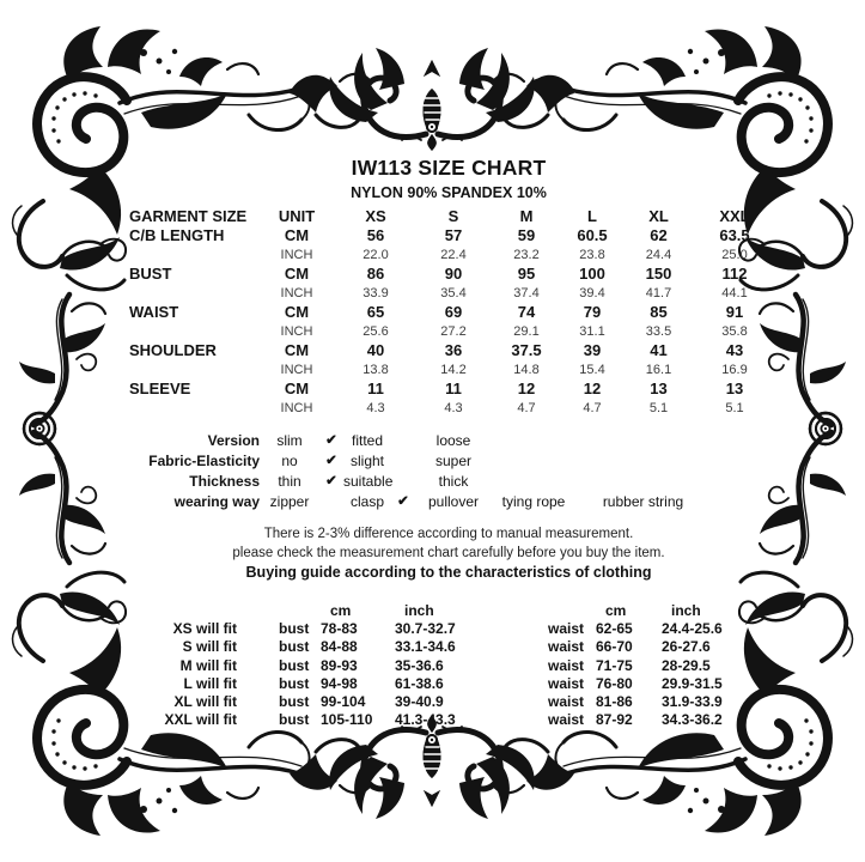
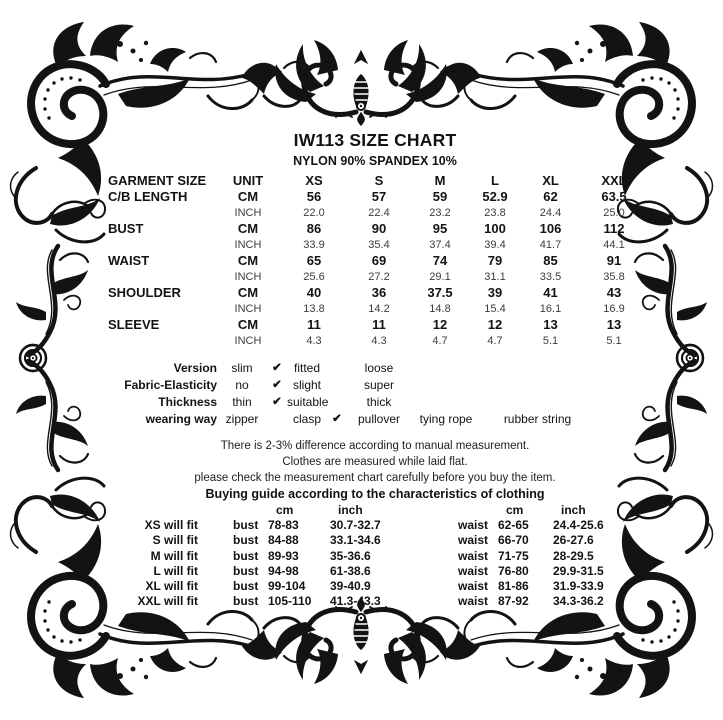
  IW113 SIZE CHART
  NYLON 90% SPANDEX 10%
  GARMENT SIZE
  UNIT
  XS
  S
  M
  L
  XL
  XXL
  C/B LENGTH
  CM
  56
  57
  59
- 60.5
+ 52.9
  62
  63.5
  INCH
  22.0
  22.4
  23.2
  23.8
  24.4
  25.0
  BUST
  CM
  86
  90
  95
  100
- 150
+ 106
  112
  INCH
  33.9
  35.4
  37.4
  39.4
  41.7
  44.1
  WAIST
  CM
  65
  69
  74
  79
  85
  91
  INCH
  25.6
  27.2
  29.1
  31.1
  33.5
  35.8
  SHOULDER
  CM
  40
  36
  37.5
  39
  41
  43
  INCH
  13.8
  14.2
  14.8
  15.4
  16.1
  16.9
  SLEEVE
  CM
  11
  11
  12
  12
  13
  13
  INCH
  4.3
  4.3
  4.7
  4.7
  5.1
  5.1
  Version
  slim
  ✔
  fitted
  loose
  Fabric-Elasticity
  no
  ✔
  slight
  super
  Thickness
  thin
  ✔
  suitable
  thick
  wearing way
  zipper
  clasp
  ✔
  pullover
  tying rope
  rubber string
  There is 2-3% difference according to manual measurement.
+ Clothes are measured while laid flat.
  please check the measurement chart carefully before you buy the item.
  Buying guide according to the characteristics of clothing
  cm
  inch
  cm
  inch
  XS will fit
  bust
  78-83
  30.7-32.7
  waist
  62-65
  24.4-25.6
  S will fit
  bust
  84-88
  33.1-34.6
  waist
  66-70
  26-27.6
  M will fit
  bust
  89-93
  35-36.6
  waist
  71-75
  28-29.5
  L will fit
  bust
  94-98
  61-38.6
  waist
  76-80
  29.9-31.5
  XL will fit
  bust
  99-104
  39-40.9
  waist
  81-86
  31.9-33.9
  XXL will fit
  bust
  105-110
  41.3-43.3
  waist
  87-92
  34.3-36.2
